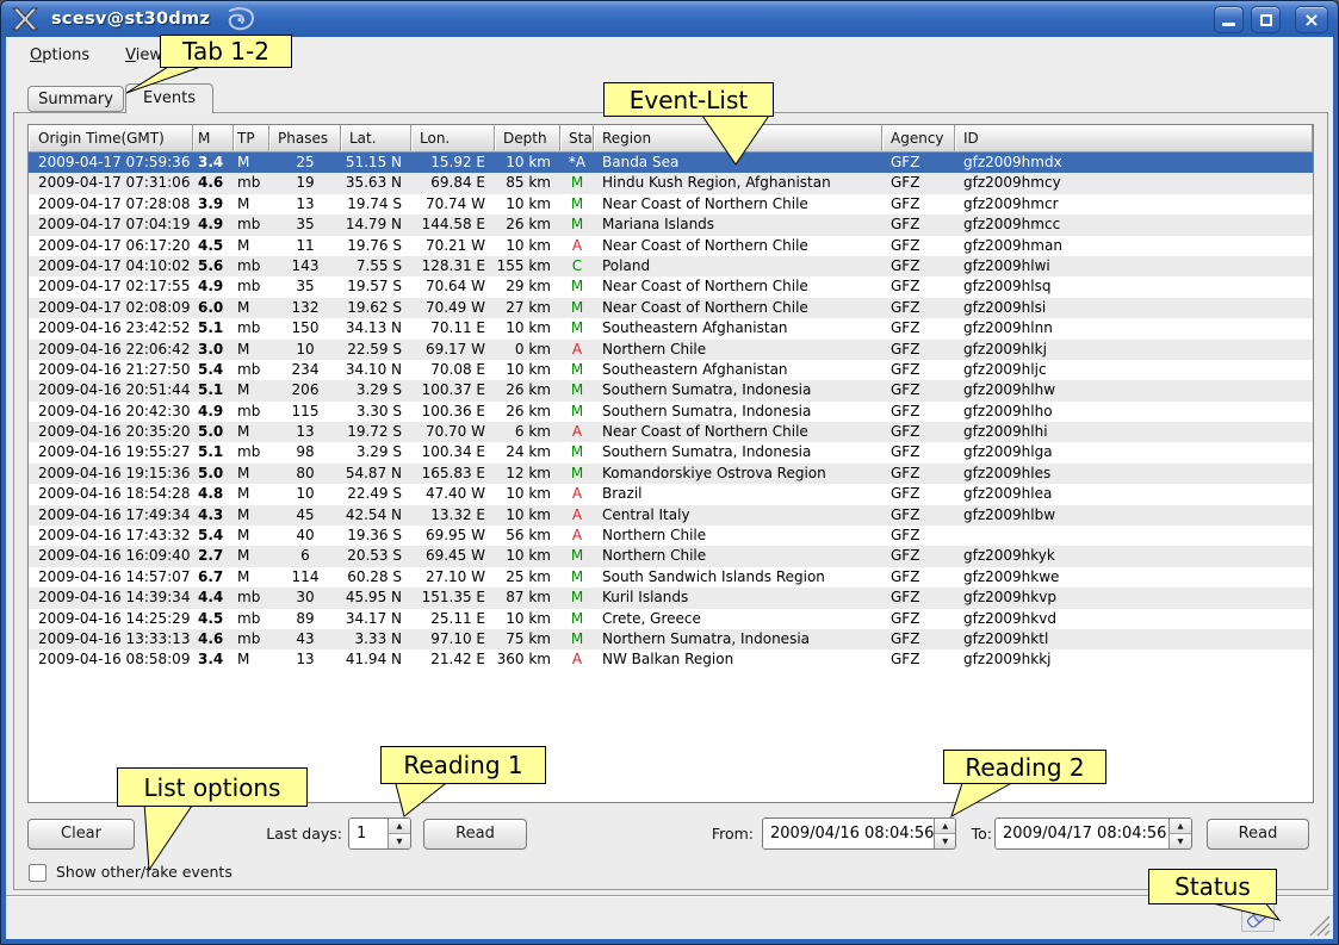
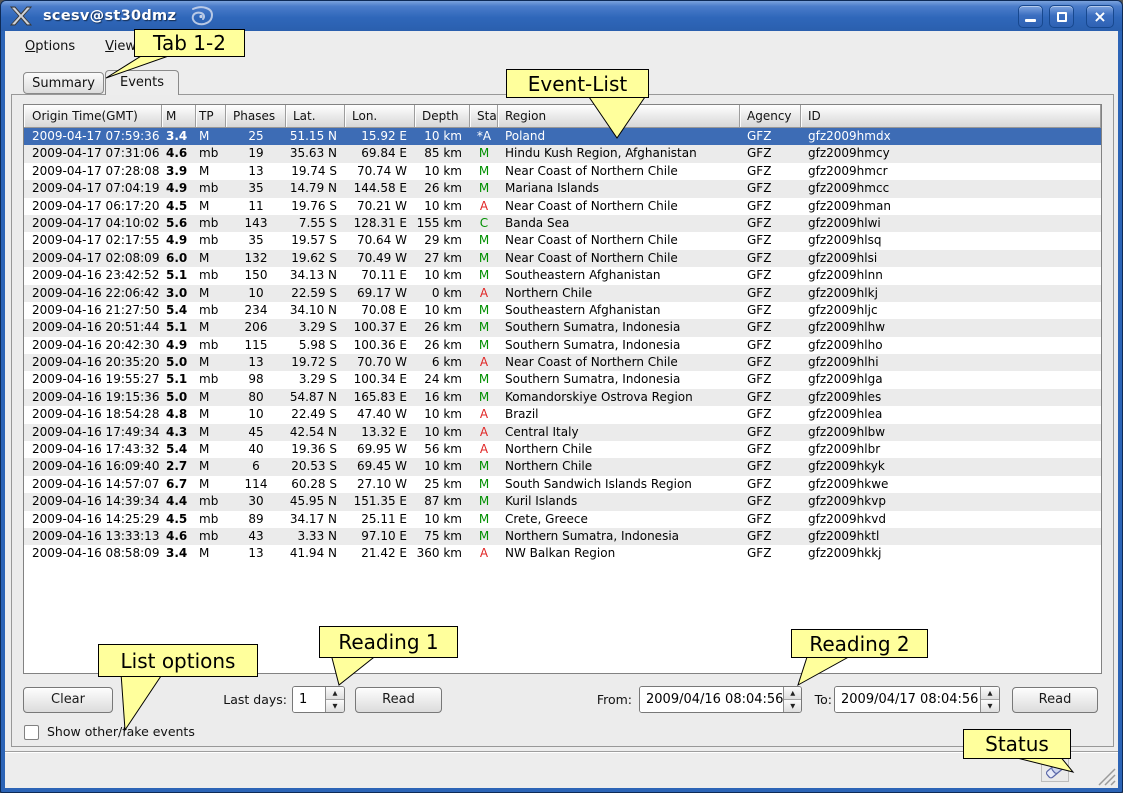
  scesv@st30dmz
  ×
  Options
  View
  Summary
  Events
  Origin Time(GMT)
  M
  TP
  Phases
  Lat.
  Lon.
  Depth
  Sta
  Region
  Agency
  ID
  2009-04-17 07:59:36
  3.4
  M
  25
  51.15 N
  15.92 E
  10 km
  *A
- Banda Sea
+ Poland
  GFZ
  gfz2009hmdx
  2009-04-17 07:31:06
  4.6
  mb
  19
  35.63 N
  69.84 E
  85 km
  M
  Hindu Kush Region, Afghanistan
  GFZ
  gfz2009hmcy
  2009-04-17 07:28:08
  3.9
  M
  13
  19.74 S
  70.74 W
  10 km
  M
  Near Coast of Northern Chile
  GFZ
  gfz2009hmcr
  2009-04-17 07:04:19
  4.9
  mb
  35
  14.79 N
  144.58 E
  26 km
  M
  Mariana Islands
  GFZ
  gfz2009hmcc
  2009-04-17 06:17:20
  4.5
  M
  11
  19.76 S
  70.21 W
  10 km
  A
  Near Coast of Northern Chile
  GFZ
  gfz2009hman
  2009-04-17 04:10:02
  5.6
  mb
  143
  7.55 S
  128.31 E
  155 km
  C
- Poland
+ Banda Sea
  GFZ
  gfz2009hlwi
  2009-04-17 02:17:55
  4.9
  mb
  35
  19.57 S
  70.64 W
  29 km
  M
  Near Coast of Northern Chile
  GFZ
  gfz2009hlsq
  2009-04-17 02:08:09
  6.0
  M
  132
  19.62 S
  70.49 W
  27 km
  M
  Near Coast of Northern Chile
  GFZ
  gfz2009hlsi
  2009-04-16 23:42:52
  5.1
  mb
  150
  34.13 N
  70.11 E
  10 km
  M
  Southeastern Afghanistan
  GFZ
  gfz2009hlnn
  2009-04-16 22:06:42
  3.0
  M
  10
  22.59 S
  69.17 W
  0 km
  A
  Northern Chile
  GFZ
  gfz2009hlkj
  2009-04-16 21:27:50
  5.4
  mb
  234
  34.10 N
  70.08 E
  10 km
  M
  Southeastern Afghanistan
  GFZ
  gfz2009hljc
  2009-04-16 20:51:44
  5.1
  M
  206
  3.29 S
  100.37 E
  26 km
  M
  Southern Sumatra, Indonesia
  GFZ
  gfz2009hlhw
  2009-04-16 20:42:30
  4.9
  mb
  115
- 3.30 S
+ 5.98 S
  100.36 E
  26 km
  M
  Southern Sumatra, Indonesia
  GFZ
  gfz2009hlho
  2009-04-16 20:35:20
  5.0
  M
  13
  19.72 S
  70.70 W
  6 km
  A
  Near Coast of Northern Chile
  GFZ
  gfz2009hlhi
  2009-04-16 19:55:27
  5.1
  mb
  98
  3.29 S
  100.34 E
  24 km
  M
  Southern Sumatra, Indonesia
  GFZ
  gfz2009hlga
  2009-04-16 19:15:36
  5.0
  M
  80
  54.87 N
  165.83 E
- 12 km
+ 16 km
  M
  Komandorskiye Ostrova Region
  GFZ
  gfz2009hles
  2009-04-16 18:54:28
  4.8
  M
  10
  22.49 S
  47.40 W
  10 km
  A
  Brazil
  GFZ
  gfz2009hlea
  2009-04-16 17:49:34
  4.3
  M
  45
  42.54 N
  13.32 E
  10 km
  A
  Central Italy
  GFZ
  gfz2009hlbw
  2009-04-16 17:43:32
  5.4
  M
  40
  19.36 S
  69.95 W
  56 km
  A
  Northern Chile
  GFZ
+ gfz2009hlbr
  2009-04-16 16:09:40
  2.7
  M
  6
  20.53 S
  69.45 W
  10 km
  M
  Northern Chile
  GFZ
  gfz2009hkyk
  2009-04-16 14:57:07
  6.7
  M
  114
  60.28 S
  27.10 W
  25 km
  M
  South Sandwich Islands Region
  GFZ
  gfz2009hkwe
  2009-04-16 14:39:34
  4.4
  mb
  30
  45.95 N
  151.35 E
  87 km
  M
  Kuril Islands
  GFZ
  gfz2009hkvp
  2009-04-16 14:25:29
  4.5
  mb
  89
  34.17 N
  25.11 E
  10 km
  M
  Crete, Greece
  GFZ
  gfz2009hkvd
  2009-04-16 13:33:13
  4.6
  mb
  43
  3.33 N
  97.10 E
  75 km
  M
  Northern Sumatra, Indonesia
  GFZ
  gfz2009hktl
  2009-04-16 08:58:09
  3.4
  M
  13
  41.94 N
  21.42 E
  360 km
  A
  NW Balkan Region
  GFZ
  gfz2009hkkj
  Clear
  Last days:
  1
  ▲
  ▼
  Read
  From:
  2009/04/16 08:04:56
  ▲
  ▼
  To:
  2009/04/17 08:04:56
  ▲
  ▼
  Read
  Show other/fake events
  Tab 1-2
  Event-List
  List options
  Reading 1
  Reading 2
  Status
